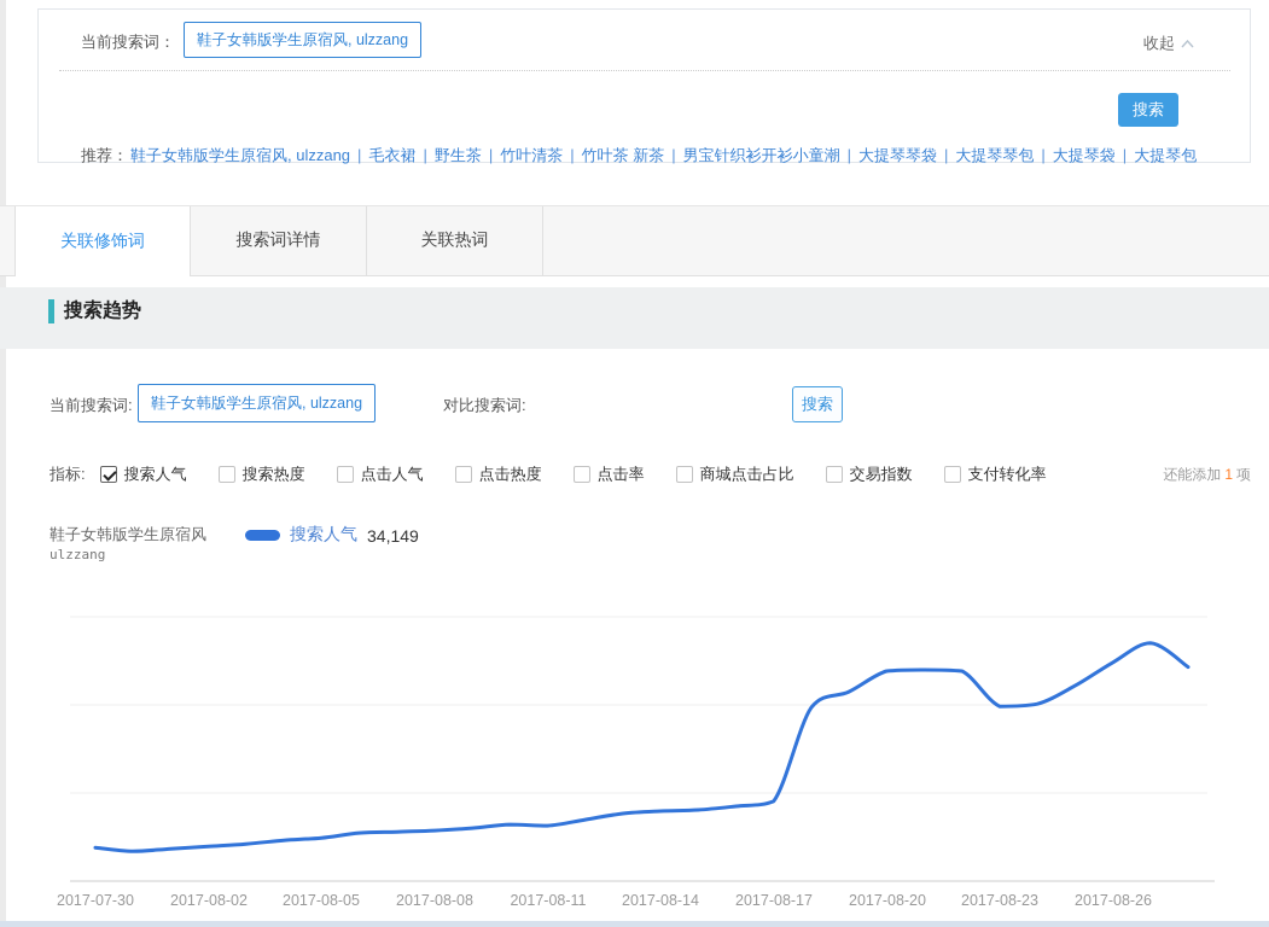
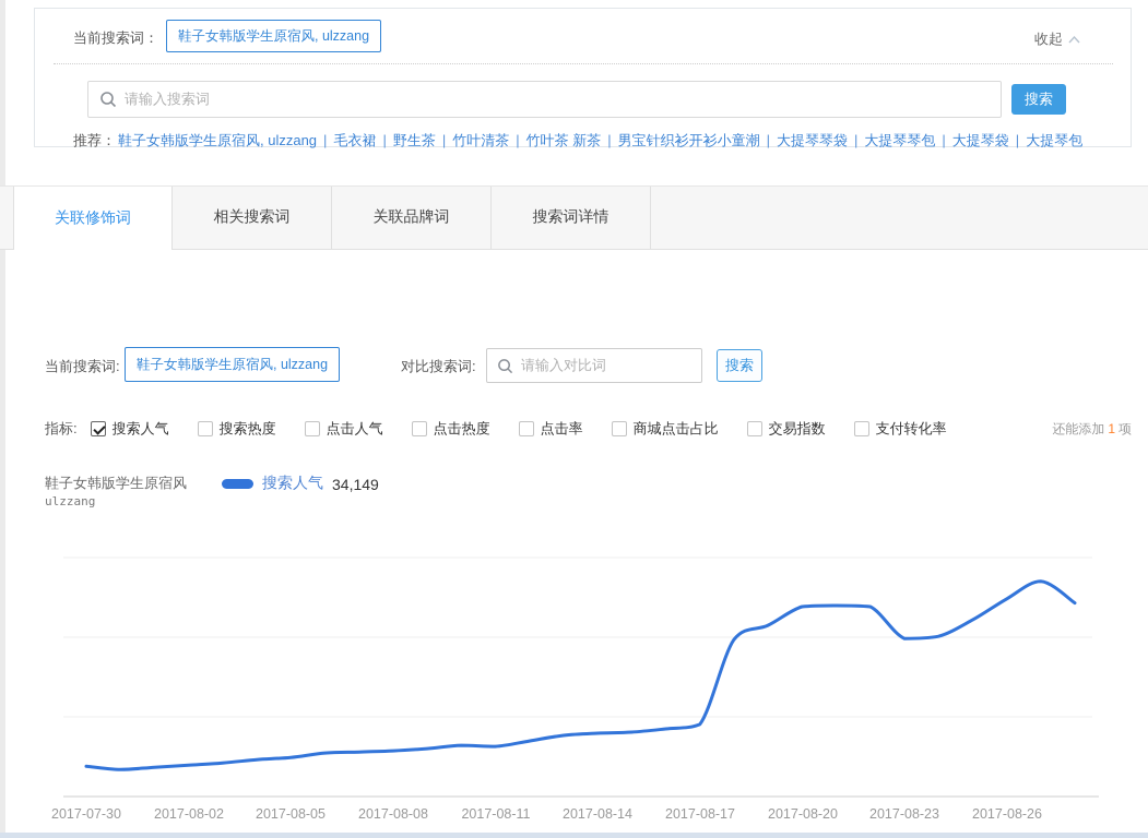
  当前搜索词：
  鞋子女韩版学生原宿风, ulzzang
  收起
+ 请输入搜索词
  搜索
  推荐： 鞋子女韩版学生原宿风, ulzzang | 毛衣裙 | 野生茶 | 竹叶清茶 | 竹叶茶 新茶 | 男宝针织衫开衫小童潮 | 大提琴琴袋 | 大提琴琴包 | 大提琴袋 | 大提琴包
  关联修饰词
+ 相关搜索词
+ 关联品牌词
  搜索词详情
- 关联热词
- 搜索趋势
  当前搜索词:
  鞋子女韩版学生原宿风, ulzzang
  对比搜索词:
+ 请输入对比词
  搜索
  指标:
  搜索人气
  搜索热度
  点击人气
  点击热度
  点击率
  商城点击占比
  交易指数
  支付转化率
  还能添加 1 项
  鞋子女韩版学生原宿风
  ulzzang
  搜索人气
  34,149
  2017-07-30
  2017-08-02
  2017-08-05
  2017-08-08
  2017-08-11
  2017-08-14
  2017-08-17
  2017-08-20
  2017-08-23
  2017-08-26
